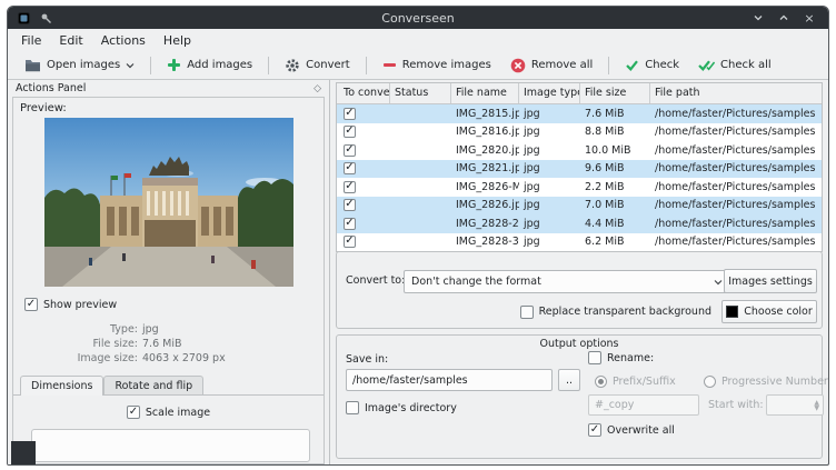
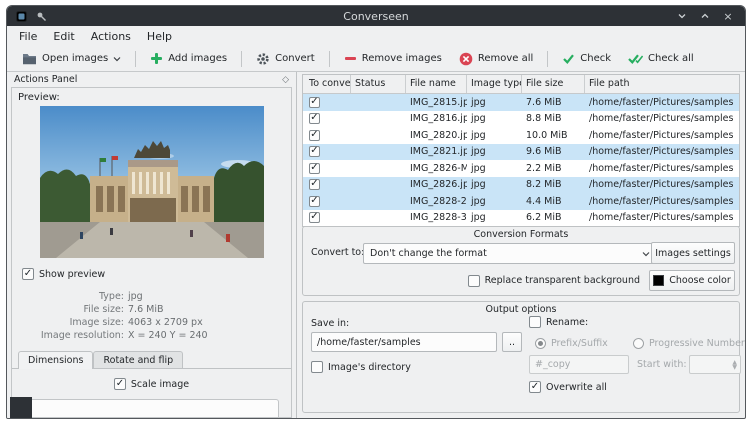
  Converseen
  ×
  File
  Edit
  Actions
  Help
  Open images
  Add images
  Convert
  Remove images
  Remove all
  Check
  Check all
  Actions Panel
  ◇
  Preview:
  Show preview
  Type:
  jpg
  File size:
  7.6 MiB
  Image size:
  4063 x 2709 px
+ Image resolution:
+ X = 240 Y = 240
  Dimensions
  Rotate and flip
  Scale image
  To conve
  Status
  File name
  Image typ
  File size
  File path
  IMG_2815.jp
  jpg
  7.6 MiB
  /home/faster/Pictures/samples
  IMG_2816.jp
  jpg
  8.8 MiB
  /home/faster/Pictures/samples
  IMG_2820.jp
  jpg
  10.0 MiB
  /home/faster/Pictures/samples
  IMG_2821.jp
  jpg
  9.6 MiB
  /home/faster/Pictures/samples
  IMG_2826-M
  jpg
  2.2 MiB
  /home/faster/Pictures/samples
  IMG_2826.jp
  jpg
- 7.0 MiB
+ 8.2 MiB
  /home/faster/Pictures/samples
  IMG_2828-2
  jpg
  4.4 MiB
  /home/faster/Pictures/samples
  IMG_2828-3
  jpg
  6.2 MiB
  /home/faster/Pictures/samples
+ Conversion Formats
  Convert to
  Don't change the format
  Images settings
  Replace transparent background
  Choose color
  Output options
  Save in:
  /home/faster/samples
  ..
  Image's directory
  Rename:
  Prefix/Suffix
  Progressive Number
  #_copy
  Start with:
  Overwrite all
